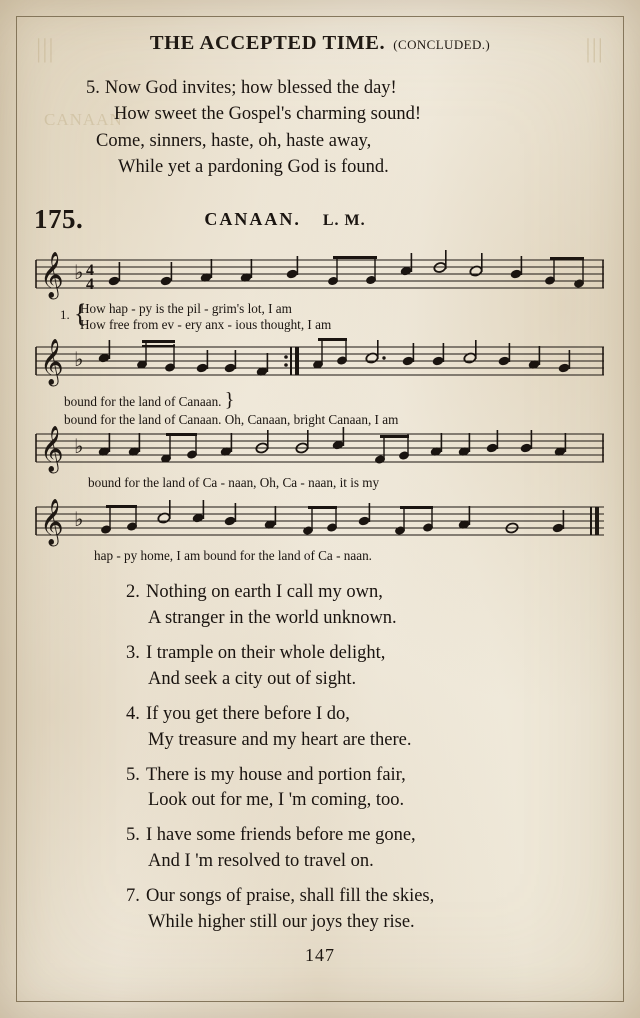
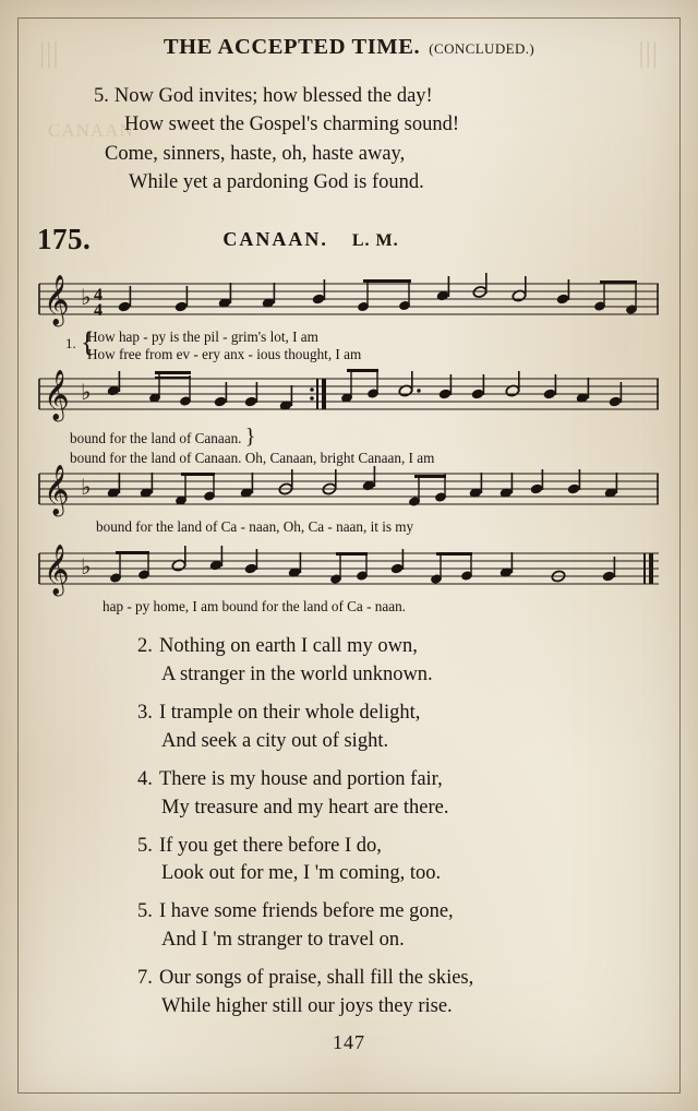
  |||
  |||
  CANAAN
  THE ACCEPTED TIME. (CONCLUDED.)
  5. Now God invites; how blessed the day!
  How sweet the Gospel's charming sound!
  Come, sinners, haste, oh, haste away,
  While yet a pardoning God is found.
  175.
  CANAAN. L. M.
  𝄞
  ♭
  4
  4
  1.
  {
  How hap - py is the pil - grim's lot, I am
  How free from ev - ery anx - ious thought, I am
  𝄞
  ♭
  bound for the land of Canaan. }
  bound for the land of Canaan. Oh, Canaan, bright Canaan, I am
  𝄞
  ♭
  bound for the land of Ca - naan, Oh, Ca - naan, it is my
  𝄞
  ♭
  hap - py home, I am bound for the land of Ca - naan.
  2. Nothing on earth I call my own,
  A stranger in the world unknown.
  3. I trample on their whole delight,
  And seek a city out of sight.
- 4. If you get there before I do,
+ 4. There is my house and portion fair,
  My treasure and my heart are there.
- 5. There is my house and portion fair,
+ 5. If you get there before I do,
  Look out for me, I 'm coming, too.
  5. I have some friends before me gone,
- And I 'm resolved to travel on.
+ And I 'm stranger to travel on.
  7. Our songs of praise, shall fill the skies,
  While higher still our joys they rise.
  147
